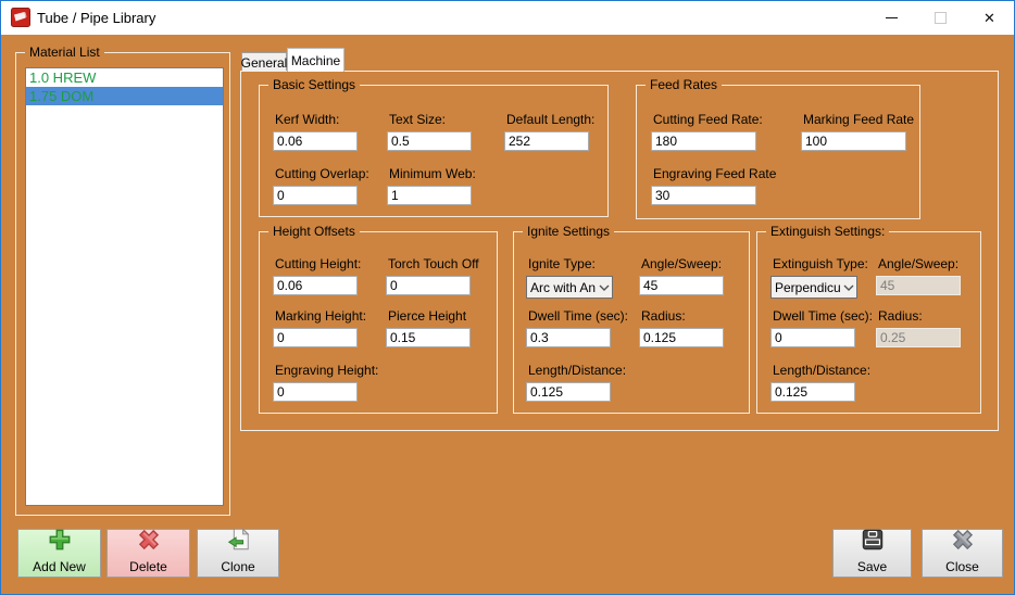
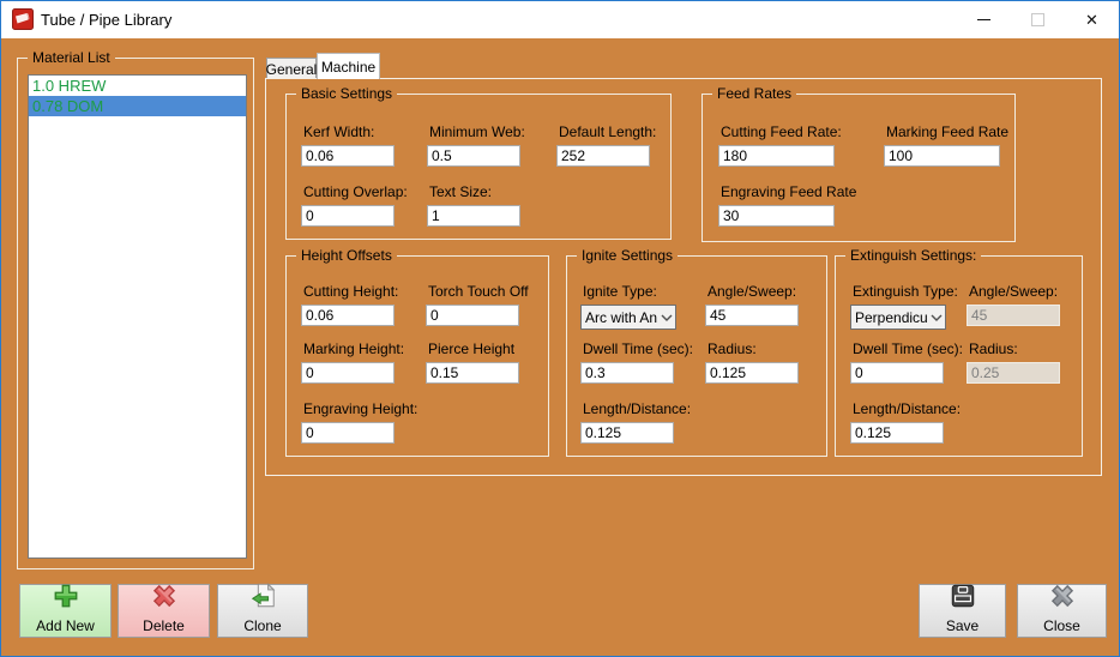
  Tube / Pipe Library
  ✕
  Material List
  1.0 HREW
- 1.75 DOM
+ 0.78 DOM
  Genera
  Machine
  Basic Settings
  Kerf Width:
  0.06
- Text Size:
+ Minimum Web:
  0.5
  Default Length:
  252
  Cutting Overlap:
  0
- Minimum Web:
+ Text Size:
  1
  Feed Rates
  Cutting Feed Rate:
  180
  Marking Feed Rate
  100
  Engraving Feed Rate
  30
  Height Offsets
  Cutting Height:
  0.06
  Torch Touch Off
  0
  Marking Height:
  0
  Pierce Height
  0.15
  Engraving Height:
  0
  Ignite Settings
  Ignite Type:
  Arc with An
  Angle/Sweep:
  45
  Dwell Time (sec):
  0.3
  Radius:
  0.125
  Length/Distance:
  0.125
  Extinguish Settings:
  Extinguish Type:
  Perpendicu
  Angle/Sweep:
  45
  Dwell Time (sec):
  0
  Radius:
  0.25
  Length/Distance:
  0.125
  Add New
  Delete
  Clone
  Save
  Close
